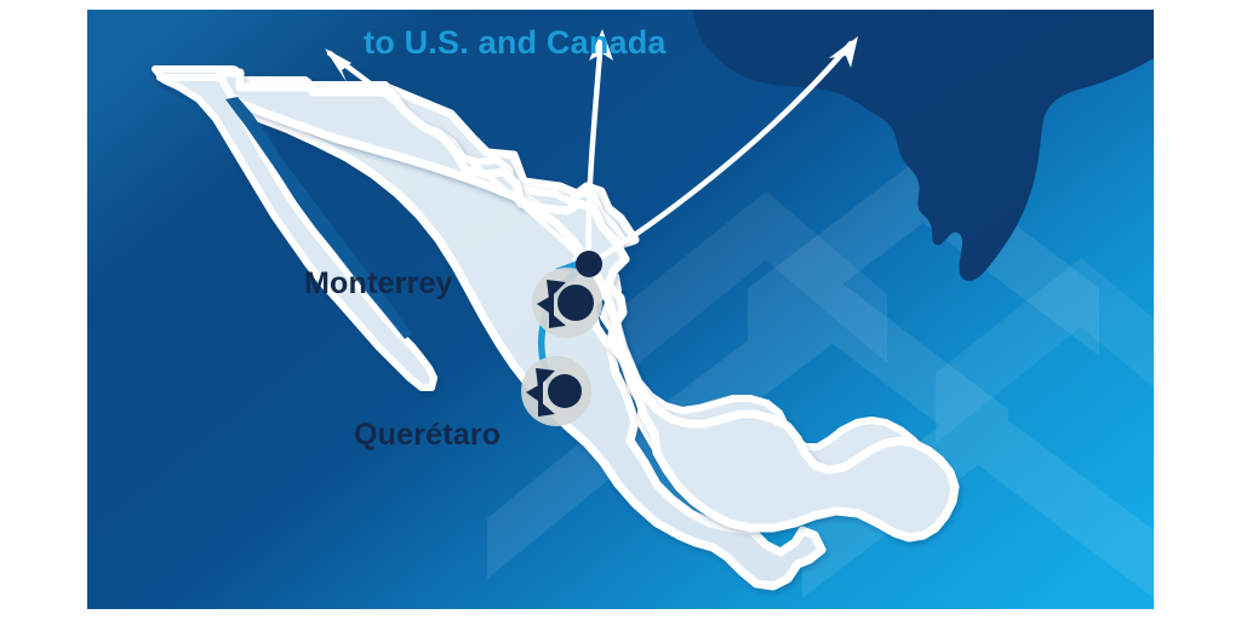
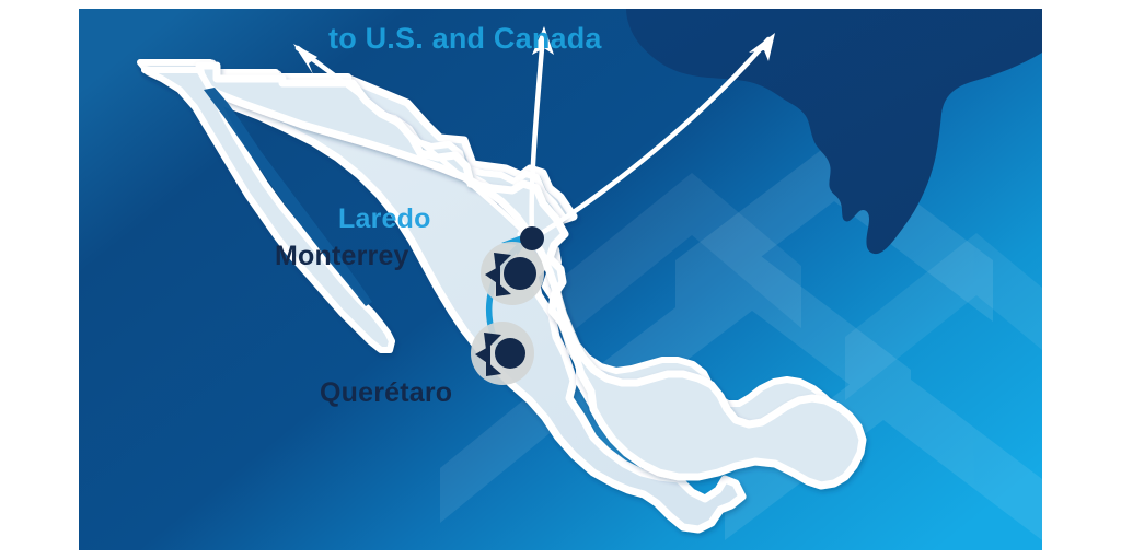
  to U.S. and Canada
+ Laredo
  Monterrey
  Querétaro
